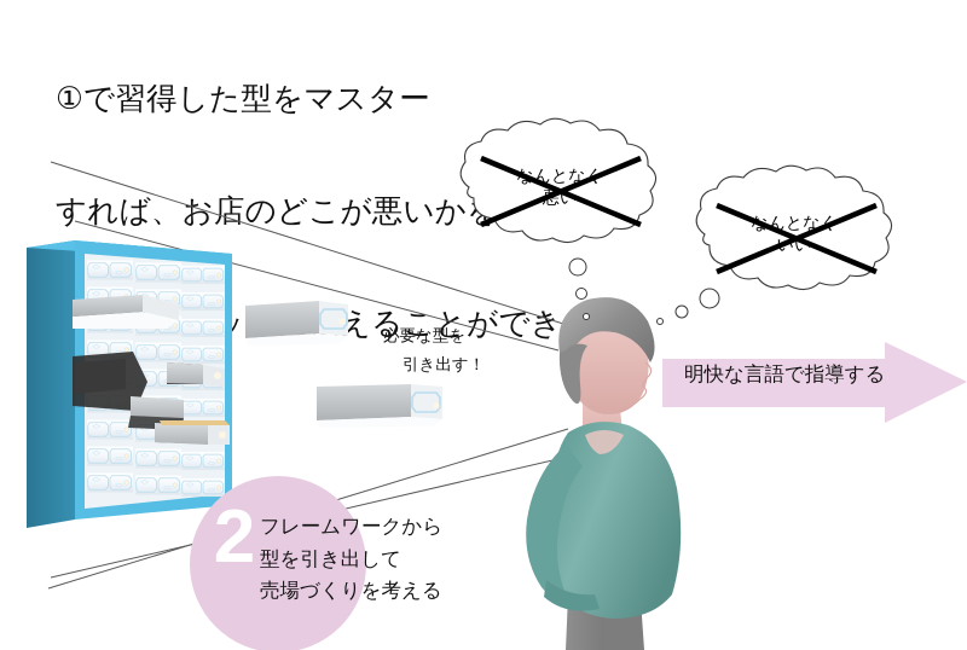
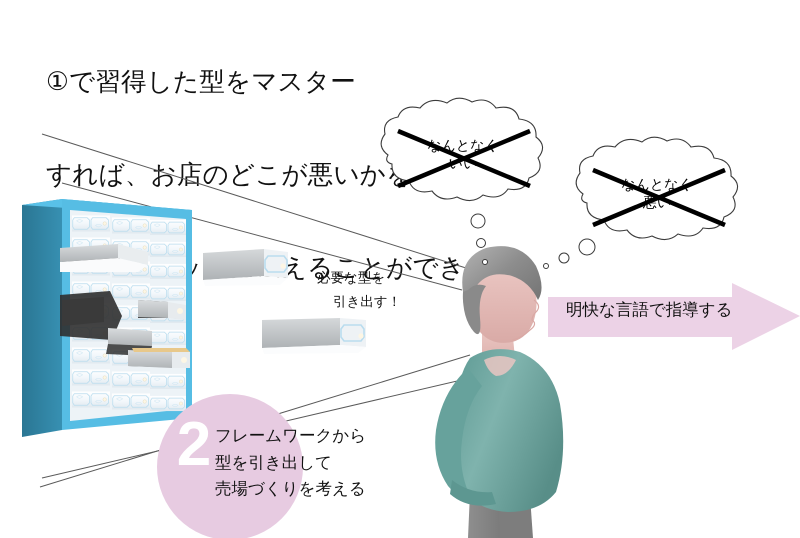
  ①で習得した型をマスター
  すれば、お店のどこが悪いか
  必要な型を
  引き出す！
  2
  フレームワークから
  型を引き出して
  売場づくりを考える
  明快な言語で指導する
  なんとなく
- 悪い
+ いい
  なんとなく
- いい
+ 悪い
